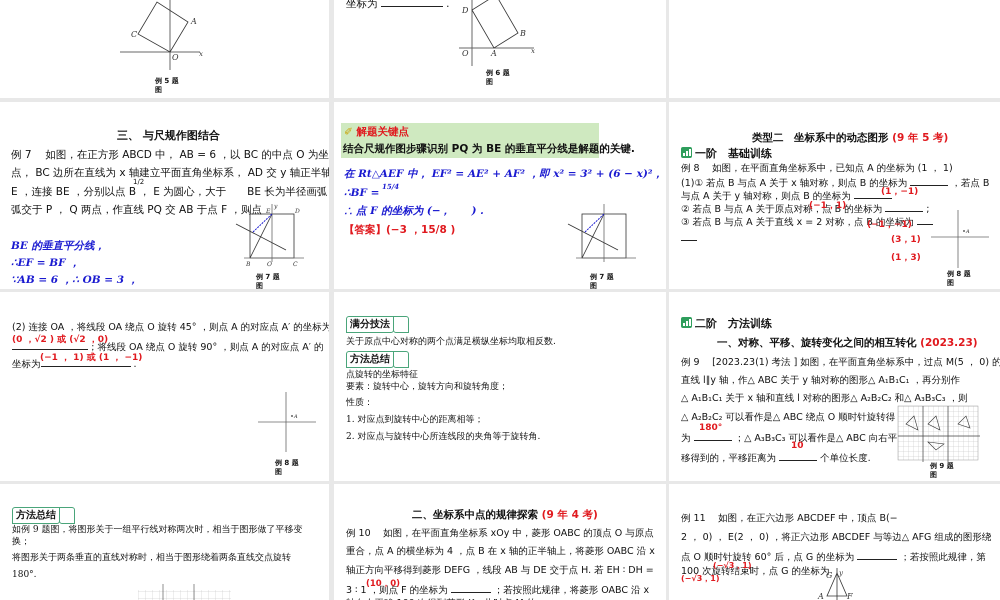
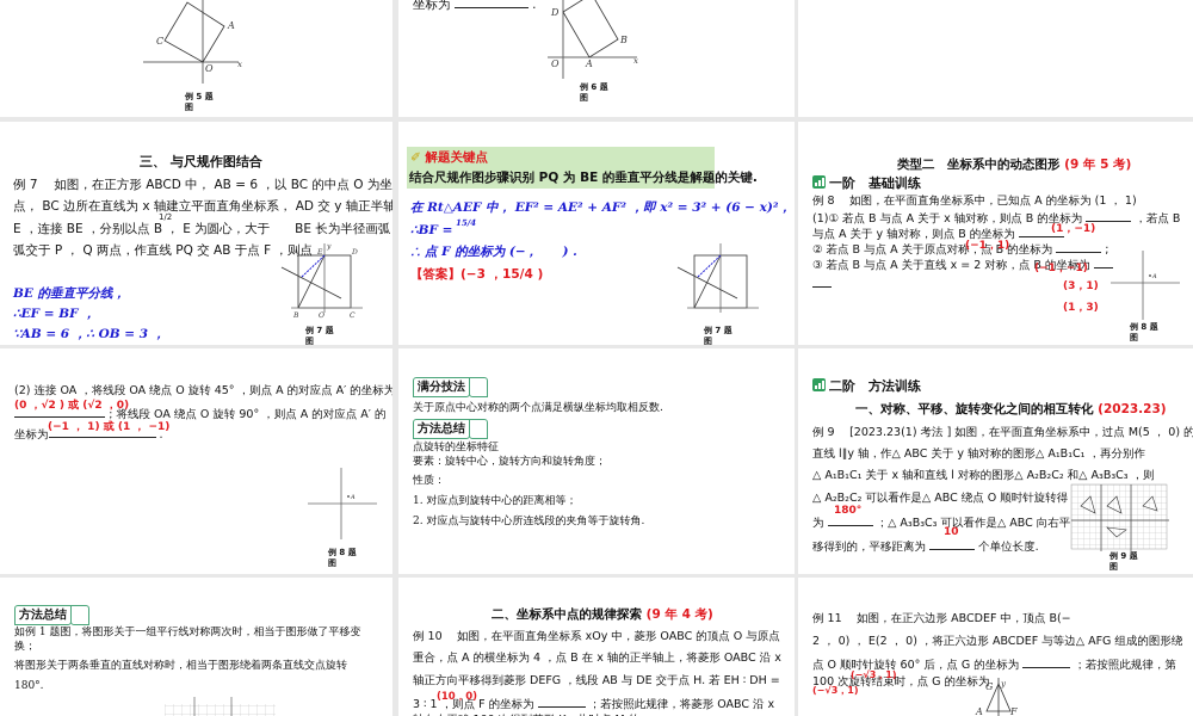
  C
  A
  O
  x
  例 5 题
  图
  坐标为 .
  D
  B
  O
  A
  x
  例 6 题
  图
  三、 与尺规作图结合
  例 7 如图，在正方形 ABCD 中， AB = 6 ，以 BC 的中点 O 为坐
  点， BC 边所在直线为 x 轴建立平面直角坐标系， AD 交 y 轴正半轴
  1/2
  E ，连接 BE ，分别以点 B ， E 为圆心，大于 BE 长为半径画弧
  弧交于 P ， Q 两点，作直线 PQ 交 AB 于点 F ，则点
  BE 的垂直平分线，
  ∴EF = BF ，
  ∵AB = 6 ，∴ OB = 3 ，
  例 7 题
  图
  ✐ 解题关键点
  结合尺规作图步骤识别 PQ 为 BE 的垂直平分线是解题的关键.
  在 Rt△AEF 中， EF² = AE² + AF² ，即 x² = 3² + (6 − x)²，
  ∴BF =
  15/4
  ∴ 点 F 的坐标为 (−
  ， ) .
- 【答案】(−3 ，15/8 )
+ 【答案】(−3 ，15/4 )
  例 7 题
  图
  类型二 坐标系中的动态图形 (9 年 5 考)
  一阶 基础训练
  例 8 如图，在平面直角坐标系中，已知点 A 的坐标为 (1 ， 1)
  (1)① 若点 B 与点 A 关于 x 轴对称，则点 B 的坐标为 ，若点 B
  与点 A 关于 y 轴对称，则点 B 的坐标为
  ② 若点 B 与点 A 关于原点对称，点 B 的坐标为 ;
  ③ 若点 B 与点 A 关于直线 x = 2 对称，点 B 的坐标为
  (1，−1)
  (−1，1)
  (−1，−1)
  (3，1)
  (1，3)
  例 8 题
  图
  (2) 连接 OA ，将线段 OA 绕点 O 旋转 45° ，则点 A 的对应点 A′ 的坐标为
  ；将线段 OA 绕点 O 旋转 90° ，则点 A 的对应点 A′ 的
  坐标为 .
  (0 ，√2 ) 或 (√2 ，0)
  (−1 ， 1) 或 (1 ， −1)
  例 8 题
  图
  满分技法
  关于原点中心对称的两个点满足横纵坐标均取相反数.
  方法总结
  点旋转的坐标特征
  要素：旋转中心，旋转方向和旋转角度；
  性质：
  1. 对应点到旋转中心的距离相等；
  2. 对应点与旋转中心所连线段的夹角等于旋转角.
  二阶 方法训练
  一、对称、平移、旋转变化之间的相互转化 (2023.23)
  例 9 [2023.23(1) 考法 ] 如图，在平面直角坐标系中，过点 M(5 ， 0) 的
  直线 l∥y 轴，作△ ABC 关于 y 轴对称的图形△ A₁B₁C₁ ，再分别作
  △ A₁B₁C₁ 关于 x 轴和直线 l 对称的图形△ A₂B₂C₂ 和△ A₃B₃C₃ ，则
  △ A₂B₂C₂ 可以看作是△ ABC 绕点 O 顺时针旋转得
  为 ；△ A₃B₃C₃ 可以看作是△ ABC 向右平
  移得到的，平移距离为 个单位长度.
  180°
  10
  例 9 题
  图
  方法总结
- 如例 9 题图，将图形关于一组平行线对称两次时，相当于图形做了平移变
+ 如例 1 题图，将图形关于一组平行线对称两次时，相当于图形做了平移变
  换；
  将图形关于两条垂直的直线对称时，相当于图形绕着两条直线交点旋转
  180°.
  二、坐标系中点的规律探索 (9 年 4 考)
  例 10 如图，在平面直角坐标系 xOy 中，菱形 OABC 的顶点 O 与原点
  重合，点 A 的横坐标为 4 ，点 B 在 x 轴的正半轴上，将菱形 OABC 沿 x
  轴正方向平移得到菱形 DEFG ，线段 AB 与 DE 交于点 H. 若 EH ∶ DH =
  3 ∶ 1 ，则点 F 的坐标为 ；若按照此规律，将菱形 OABC 沿 x
  (10，0)
  例 11 如图，在正六边形 ABCDEF 中，顶点 B(−
  2 ， 0) ， E(2 ， 0) ，将正六边形 ABCDEF 与等边△ AFG 组成的图形绕
  点 O 顺时针旋转 60° 后，点 G 的坐标为 ；若按照此规律，第
  100 次旋转结束时，点 G 的坐标为
  (−√3，1)
  (−√3，1)
  G
  y
  A
  F
